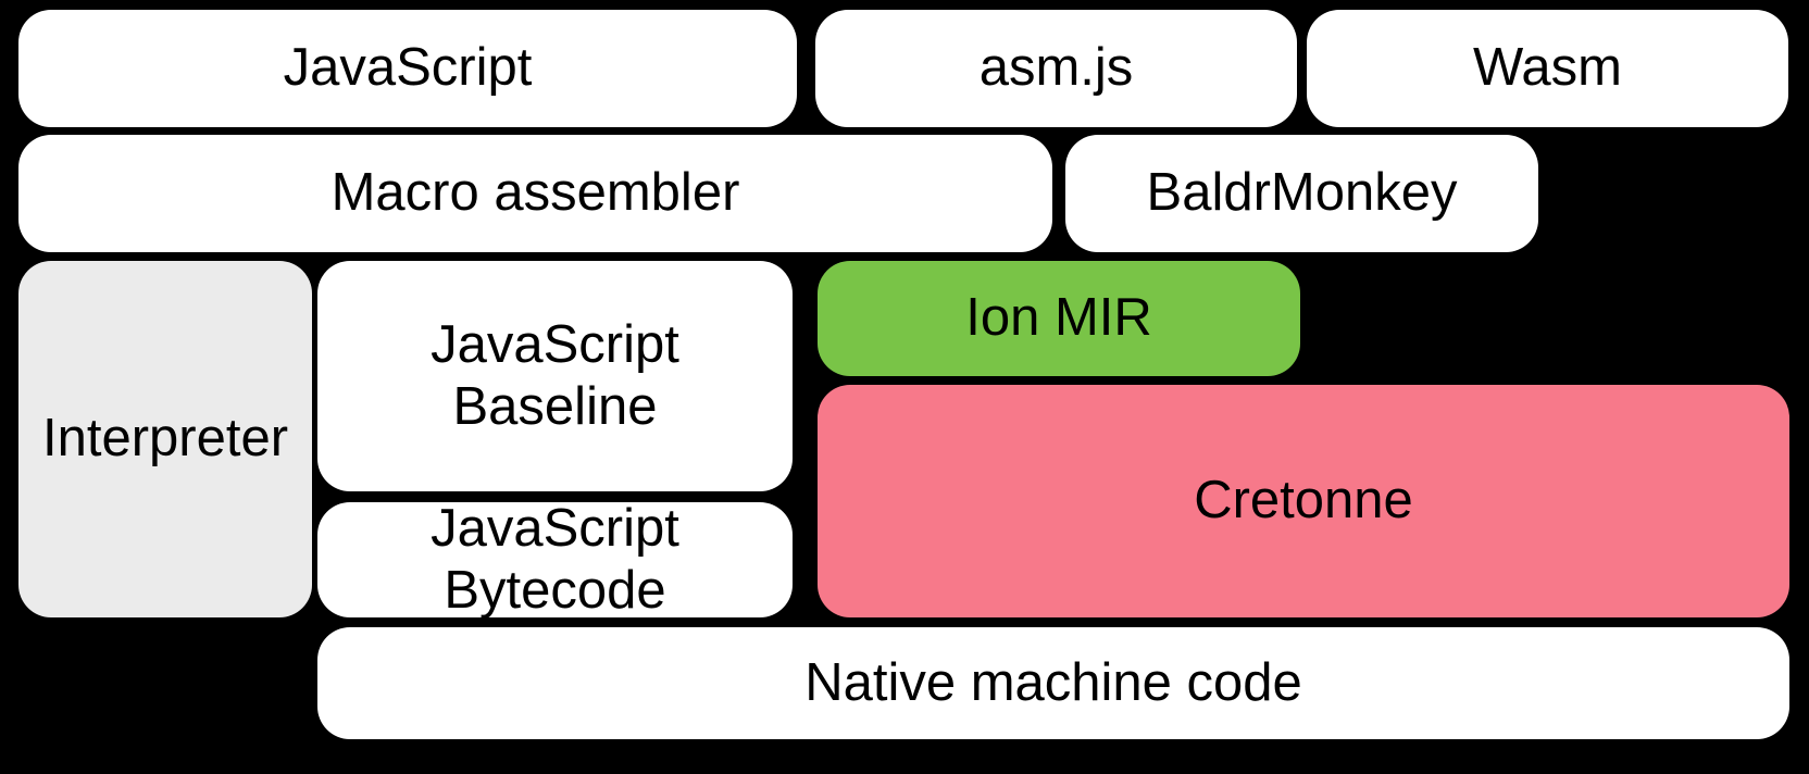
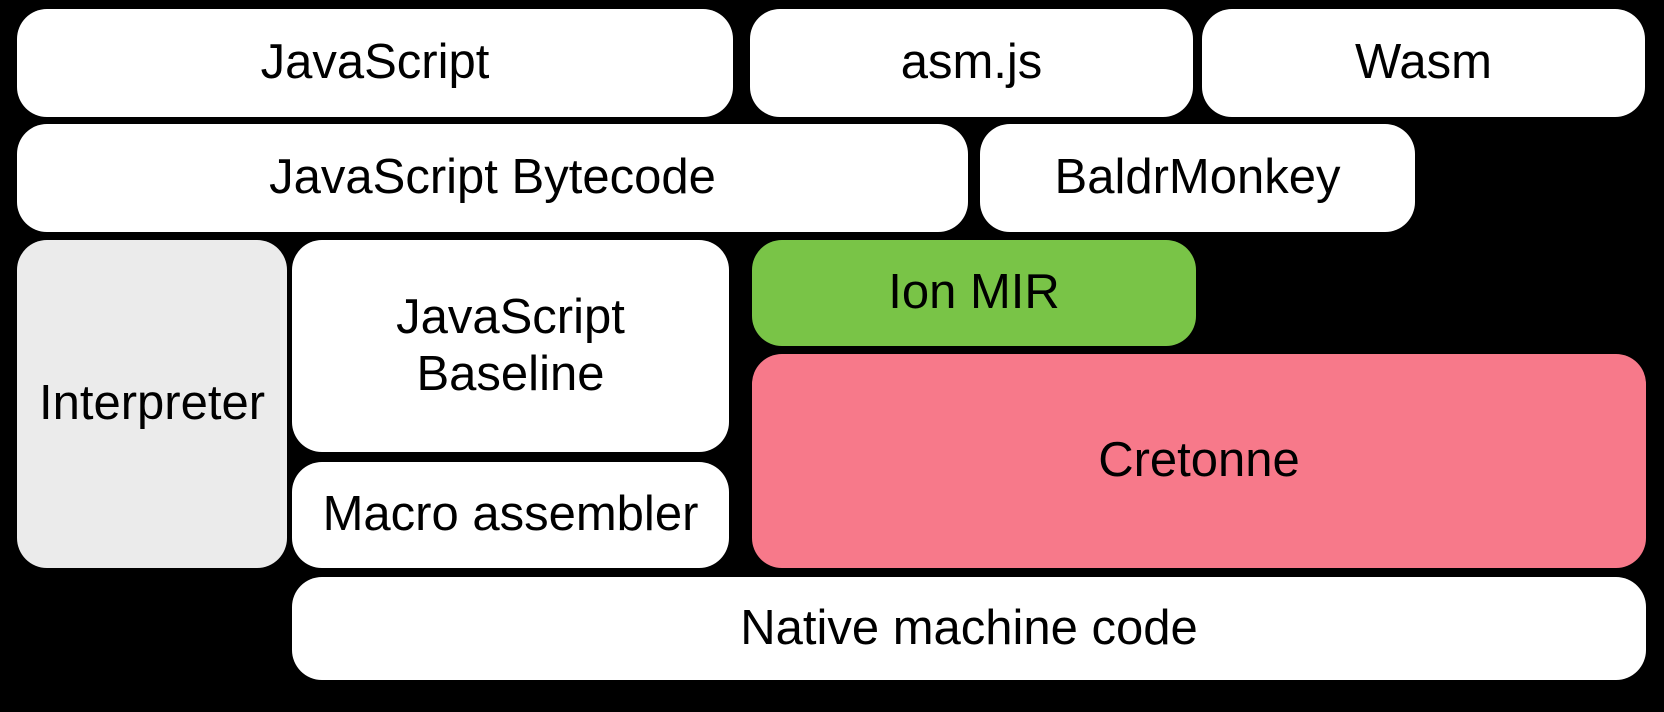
  JavaScript
  asm.js
  Wasm
- Macro assembler
+ JavaScript Bytecode
  BaldrMonkey
  Interpreter
  JavaScript
  Baseline
  Ion MIR
  Cretonne
- JavaScript Bytecode
+ Macro assembler
  Native machine code
